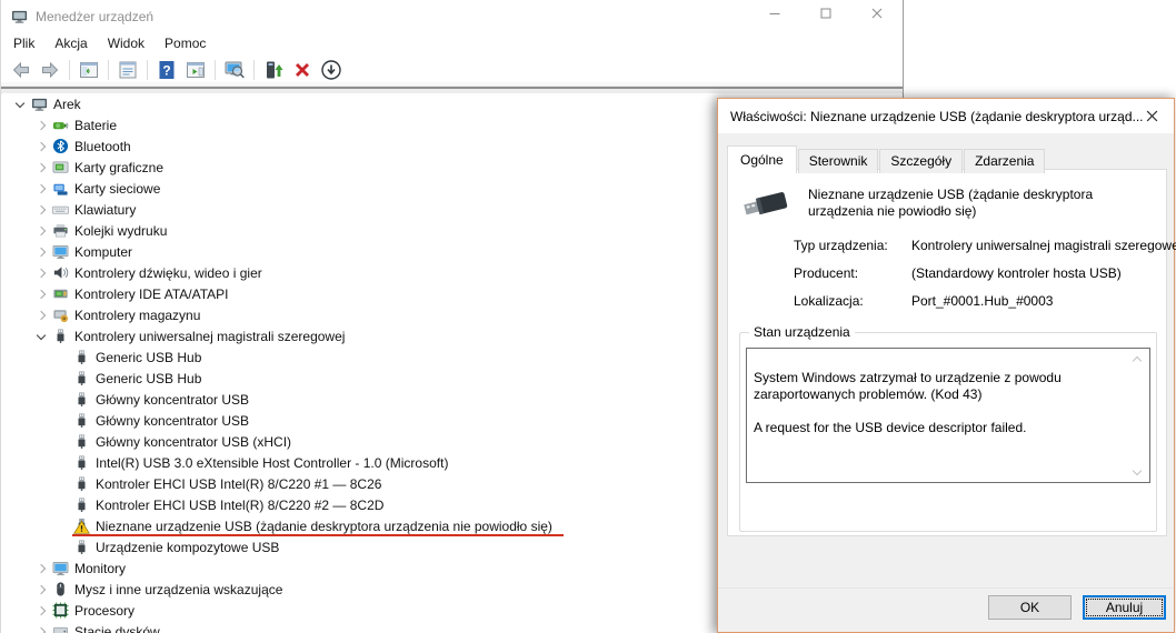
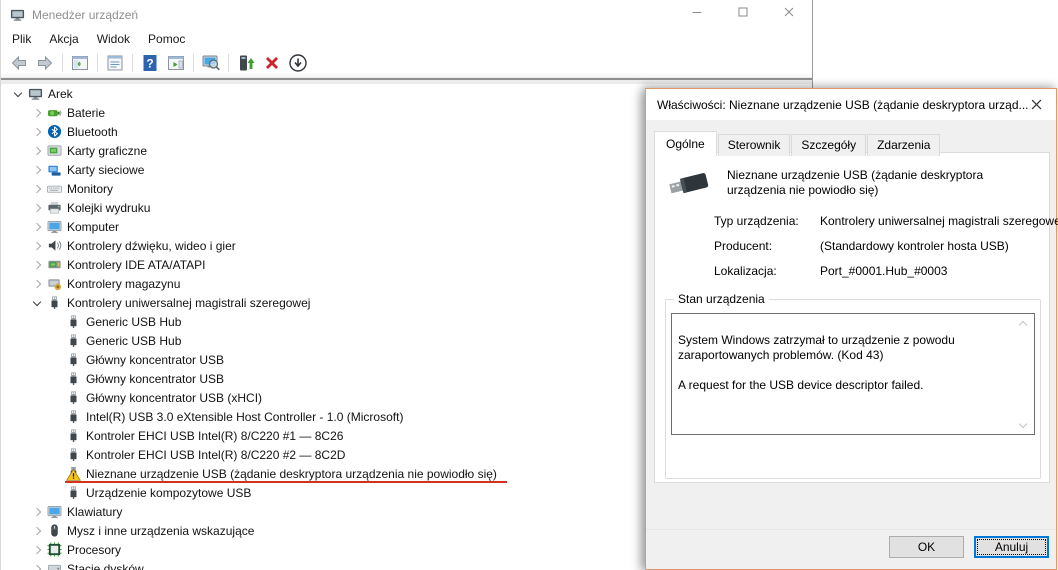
  Menedżer urządzeń
  Plik
  Akcja
  Widok
  Pomoc
  ?
  Arek
  Baterie
  Bluetooth
  Karty graficzne
  Karty sieciowe
- Klawiatury
+ Monitory
  Kolejki wydruku
  Komputer
  Kontrolery dźwięku, wideo i gier
  Kontrolery IDE ATA/ATAPI
  Kontrolery magazynu
  Kontrolery uniwersalnej magistrali szeregowej
  Generic USB Hub
  Generic USB Hub
  Główny koncentrator USB
  Główny koncentrator USB
  Główny koncentrator USB (xHCI)
  Intel(R) USB 3.0 eXtensible Host Controller - 1.0 (Microsoft)
  Kontroler EHCI USB Intel(R) 8/C220 #1 — 8C26
  Kontroler EHCI USB Intel(R) 8/C220 #2 — 8C2D
  Nieznane urządzenie USB (żądanie deskryptora urządzenia nie powiodło się)
  Urządzenie kompozytowe USB
- Monitory
+ Klawiatury
  Mysz i inne urządzenia wskazujące
  Procesory
  Stacje dysków
  Właściwości: Nieznane urządzenie USB (żądanie deskryptora urząd...
  Ogólne
  Sterownik
  Szczegóły
  Zdarzenia
  Nieznane urządzenie USB (żądanie deskryptora urządzenia nie powiodło się)
  Typ urządzenia:
  Kontrolery uniwersalnej magistrali szeregowe
  Producent:
  (Standardowy kontroler hosta USB)
  Lokalizacja:
  Port_#0001.Hub_#0003
  Stan urządzenia
  System Windows zatrzymał to urządzenie z powodu zaraportowanych problemów. (Kod 43)
  A request for the USB device descriptor failed.
  OK
  Anuluj
